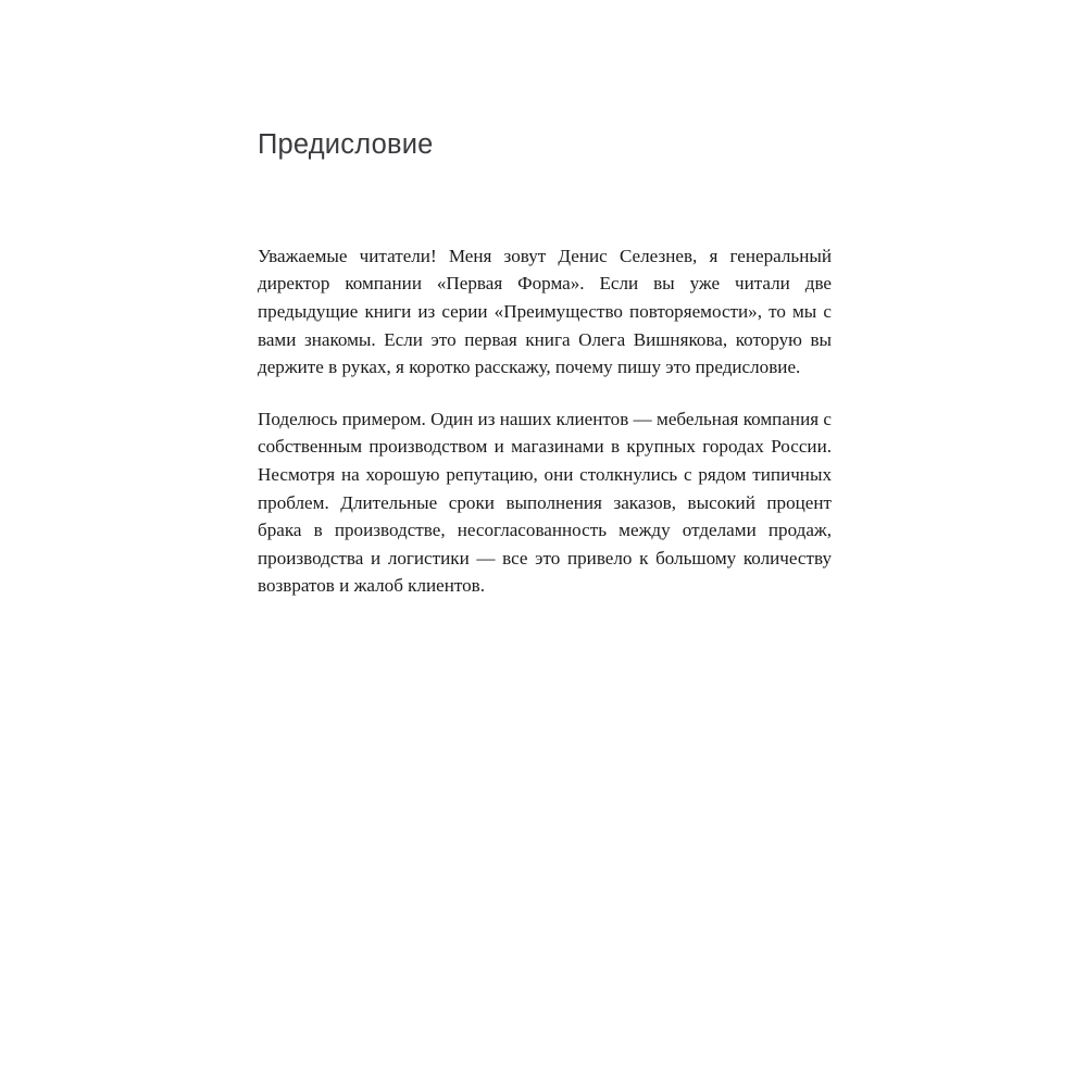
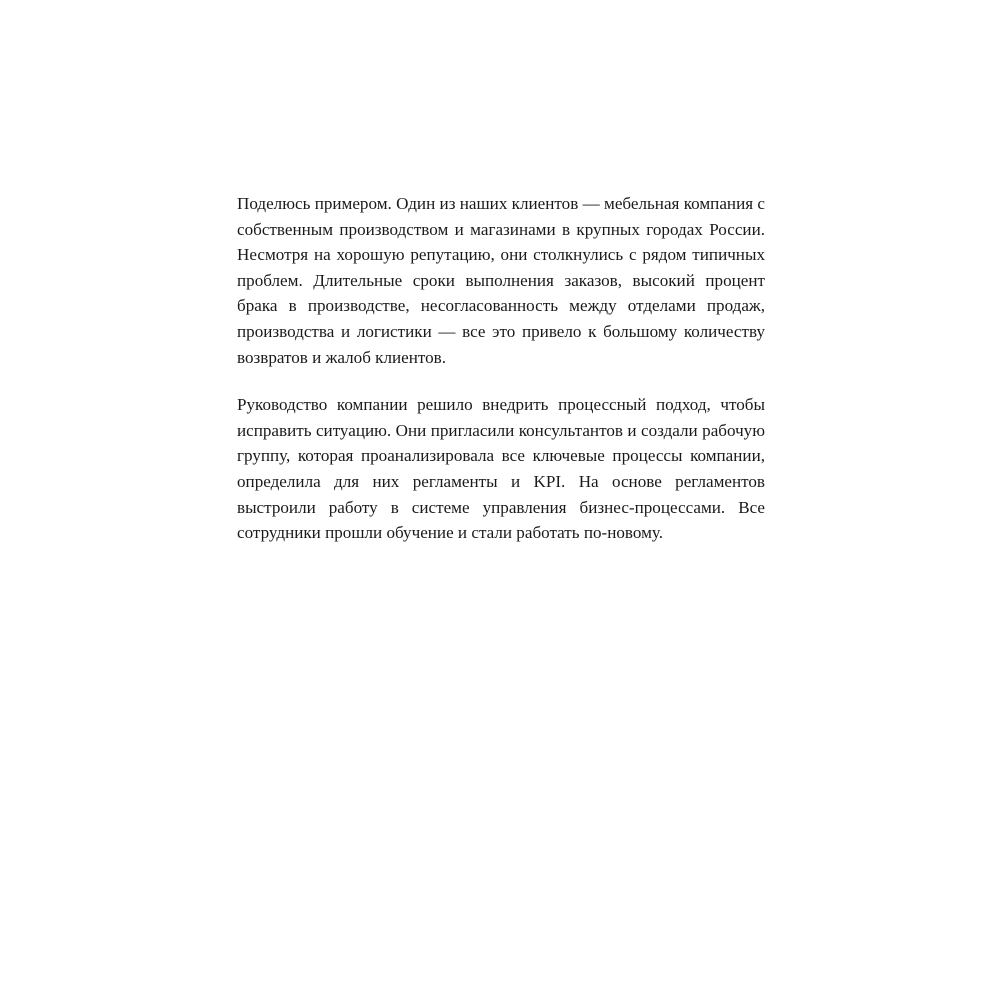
- Предисловие
- Уважаемые читатели! Меня зовут Денис Селезнев, я генеральный директор компании «Первая Форма». Если вы уже читали две предыдущие книги из серии «Преимущество повторяемости», то мы с вами знакомы. Если это первая книга Олега Вишнякова, которую вы держите в руках, я коротко расскажу, почему пишу это предисловие.
  Поделюсь примером. Один из наших клиентов — мебельная компания с собственным производством и магазинами в крупных городах России. Несмотря на хорошую репутацию, они столкнулись с рядом типичных проблем. Длительные сроки выполнения заказов, высокий процент брака в производстве, несогласованность между отделами продаж, производства и логистики — все это привело к большому количеству возвратов и жалоб клиентов.
+ Руководство компании решило внедрить процессный подход, чтобы исправить ситуацию. Они пригласили консультантов и создали рабочую группу, которая проанализировала все ключевые процессы компании, определила для них регламенты и KPI. На основе регламентов выстроили работу в системе управления бизнес-процессами. Все сотрудники прошли обучение и стали работать по-новому.
